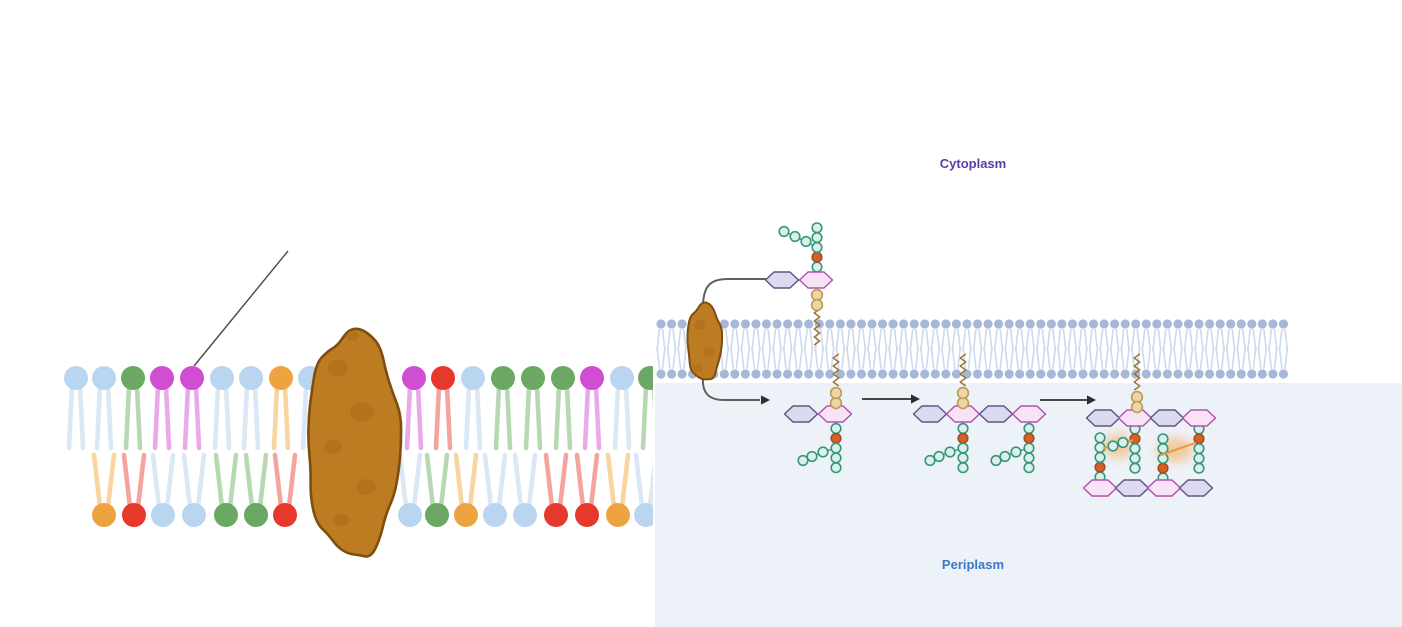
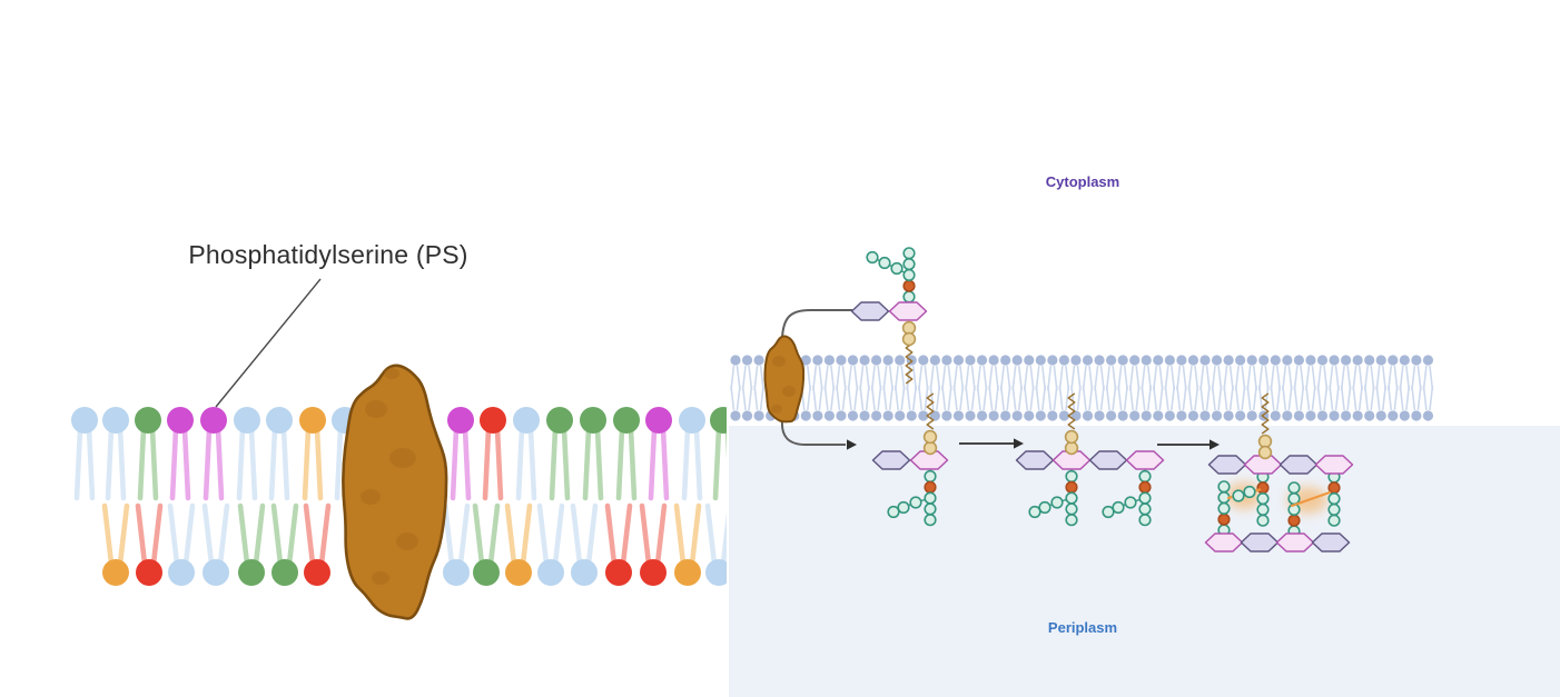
+ Phosphatidylserine (PS)
  Cytoplasm
  Periplasm
